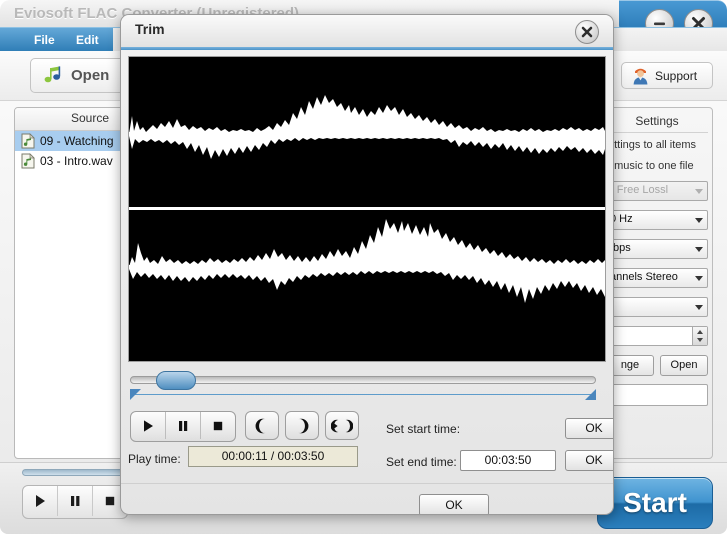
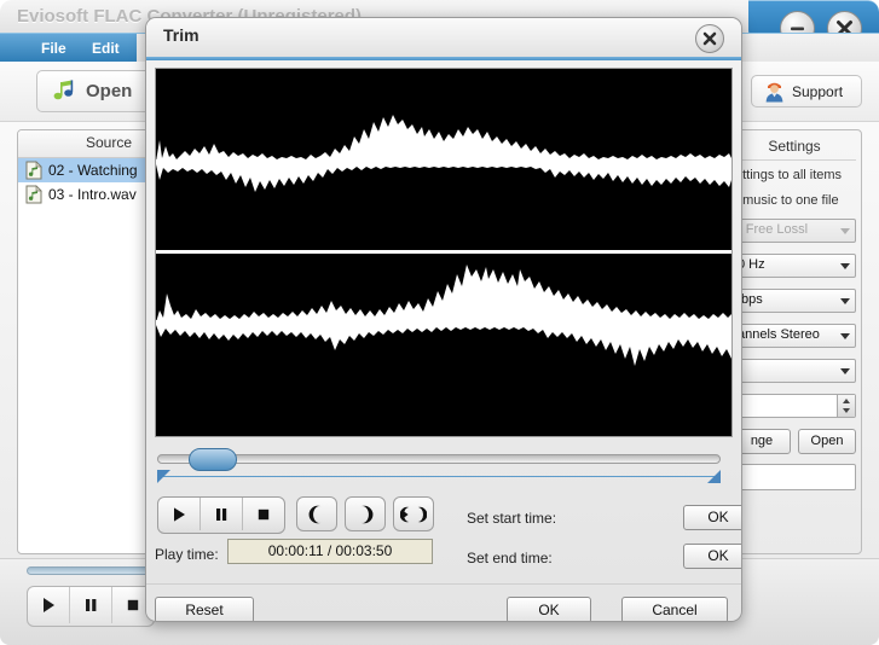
  File
  Edit
  Open
  Support
  Source
- 09 - Watching
+ 02 - Watching
  03 - Intro.wav
  Settings
  ttings to all items
  music to one file
  Free Lossl
  bps
  nnels Stereo
  nge
  Open
- Start
  Trim
  Play time:
  00:00:11 / 00:03:50
  Set start time:
  OK
  Set end time:
- 00:03:50
  OK
+ Reset
  OK
+ Cancel
